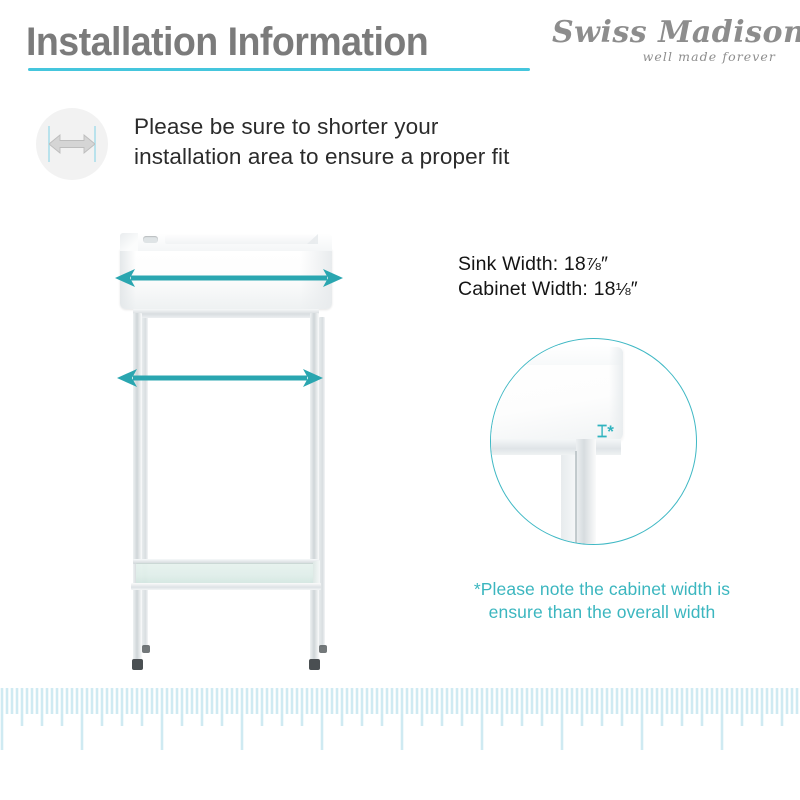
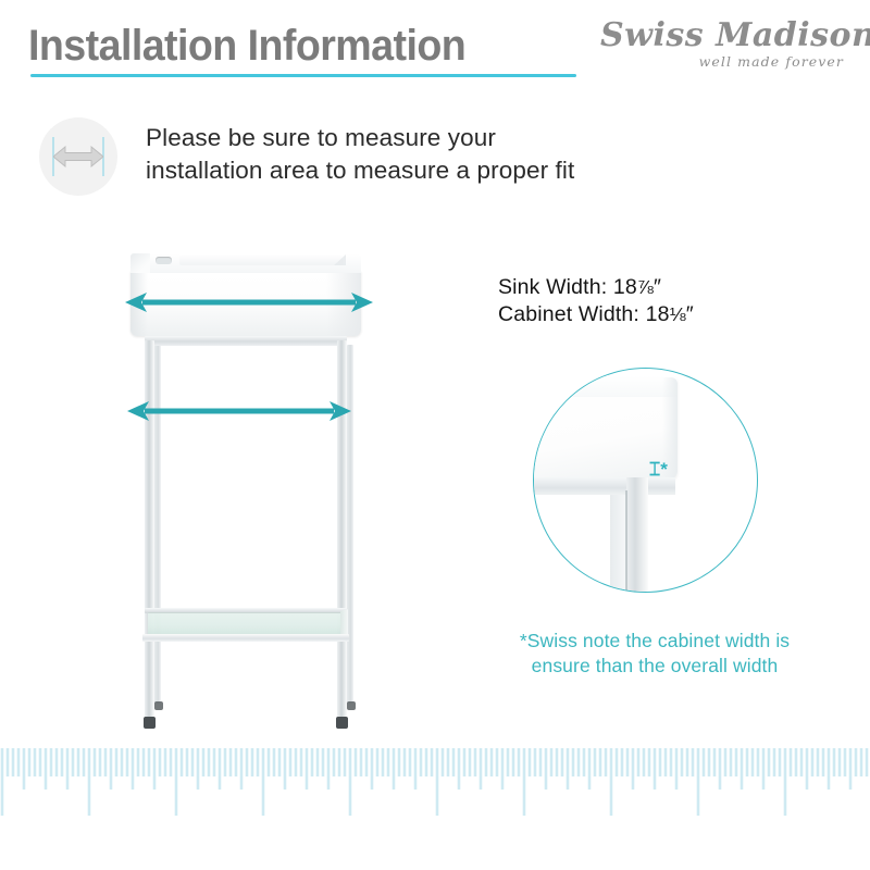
  Installation Information
  Swiss Madison
  well made forever
- Please be sure to shorter your
+ Please be sure to measure your
- installation area to ensure a proper fit
+ installation area to measure a proper fit
  Sink Width: 18⅞″
  Cabinet Width: 18⅛″
  ⌶*
- *Please note the cabinet width is
+ *Swiss note the cabinet width is
  ensure than the overall width
